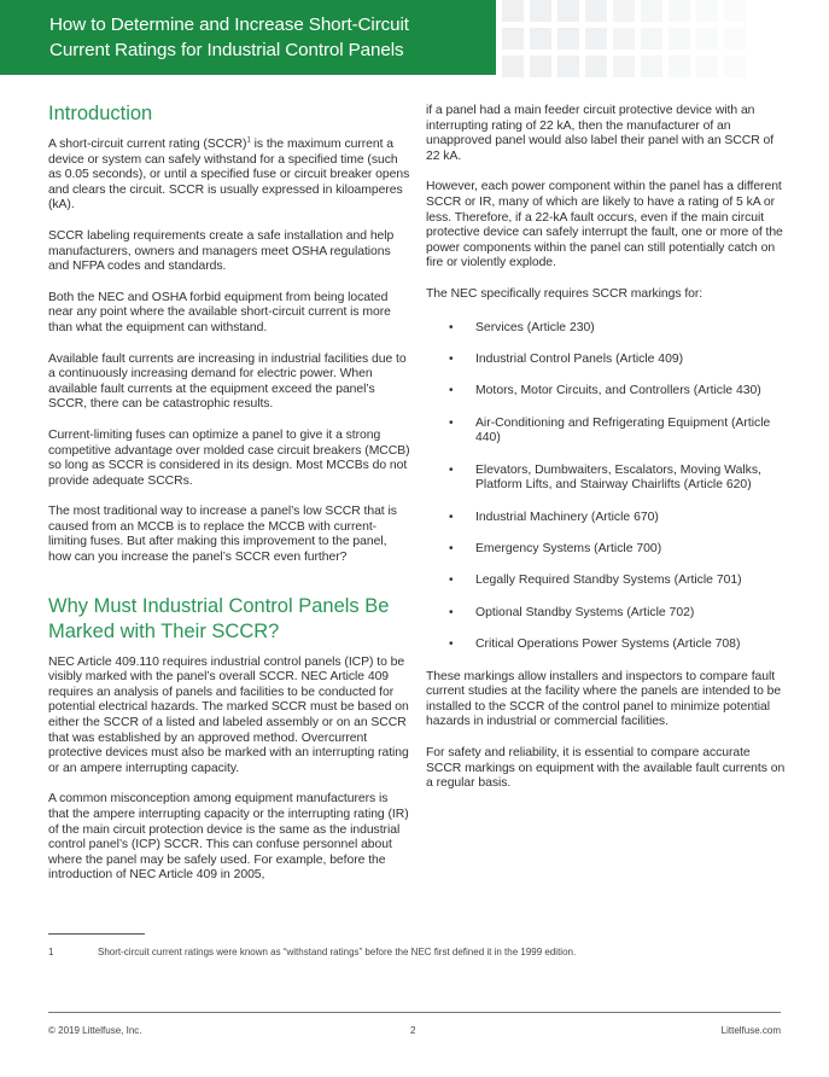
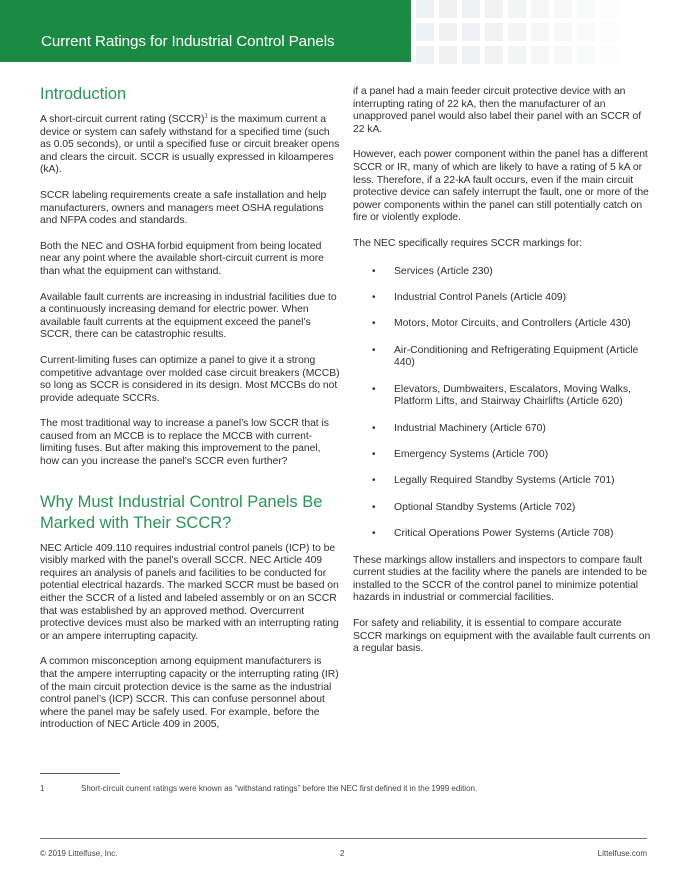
- How to Determine and Increase Short-Circuit
  Current Ratings for Industrial Control Panels
  Introduction
  A short-circuit current rating (SCCR) is the maximum current a device or system can safely withstand for a specified time (such as 0.05 seconds), or until a specified fuse or circuit breaker opens and clears the circuit. SCCR is usually expressed in kiloamperes (kA).
  SCCR labeling requirements create a safe installation and help manufacturers, owners and managers meet OSHA regulations and NFPA codes and standards.
  Both the NEC and OSHA forbid equipment from being located near any point where the available short-circuit current is more than what the equipment can withstand.
  Available fault currents are increasing in industrial facilities due to a continuously increasing demand for electric power. When available fault currents at the equipment exceed the panel’s SCCR, there can be catastrophic results.
  Current-limiting fuses can optimize a panel to give it a strong competitive advantage over molded case circuit breakers (MCCB) so long as SCCR is considered in its design. Most MCCBs do not provide adequate SCCRs.
  The most traditional way to increase a panel’s low SCCR that is caused from an MCCB is to replace the MCCB with current-limiting fuses. But after making this improvement to the panel, how can you increase the panel’s SCCR even further?
  Why Must Industrial Control Panels Be Marked with Their SCCR?
  NEC Article 409.110 requires industrial control panels (ICP) to be visibly marked with the panel’s overall SCCR. NEC Article 409 requires an analysis of panels and facilities to be conducted for potential electrical hazards. The marked SCCR must be based on either the SCCR of a listed and labeled assembly or on an SCCR that was established by an approved method. Overcurrent protective devices must also be marked with an interrupting rating or an ampere interrupting capacity.
  A common misconception among equipment manufacturers is that the ampere interrupting capacity or the interrupting rating (IR) of the main circuit protection device is the same as the industrial control panel’s (ICP) SCCR. This can confuse personnel about where the panel may be safely used. For example, before the introduction of NEC Article 409 in 2005,
  if a panel had a main feeder circuit protective device with an interrupting rating of 22 kA, then the manufacturer of an unapproved panel would also label their panel with an SCCR of 22 kA.
  However, each power component within the panel has a different SCCR or IR, many of which are likely to have a rating of 5 kA or less. Therefore, if a 22-kA fault occurs, even if the main circuit protective device can safely interrupt the fault, one or more of the power components within the panel can still potentially catch on fire or violently explode.
  The NEC specifically requires SCCR markings for:
  •
  Services (Article 230)
  •
  Industrial Control Panels (Article 409)
  •
  Motors, Motor Circuits, and Controllers (Article 430)
  •
  Air-Conditioning and Refrigerating Equipment (Article 440)
  •
  Elevators, Dumbwaiters, Escalators, Moving Walks, Platform Lifts, and Stairway Chairlifts (Article 620)
  •
  Industrial Machinery (Article 670)
  •
  Emergency Systems (Article 700)
  •
  Legally Required Standby Systems (Article 701)
  •
  Optional Standby Systems (Article 702)
  •
  Critical Operations Power Systems (Article 708)
  These markings allow installers and inspectors to compare fault current studies at the facility where the panels are intended to be installed to the SCCR of the control panel to minimize potential hazards in industrial or commercial facilities.
  For safety and reliability, it is essential to compare accurate SCCR markings on equipment with the available fault currents on a regular basis.
  1
  Short-circuit current ratings were known as “withstand ratings” before the NEC first defined it in the 1999 edition.
  © 2019 Littelfuse, Inc.
  2
  Littelfuse.com
